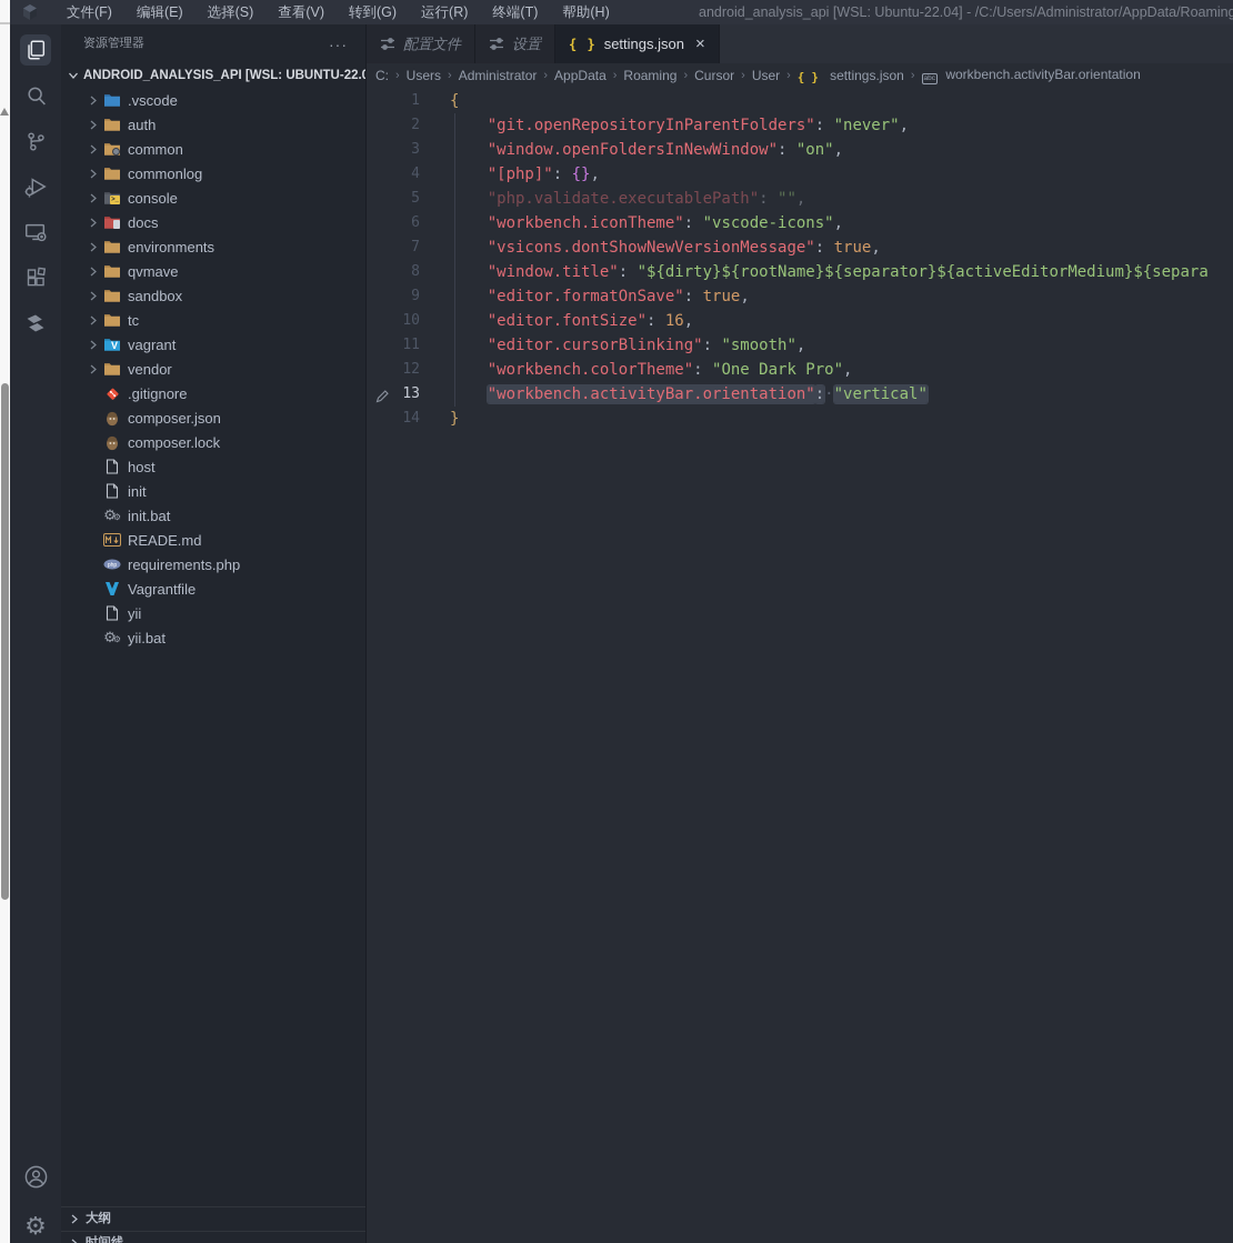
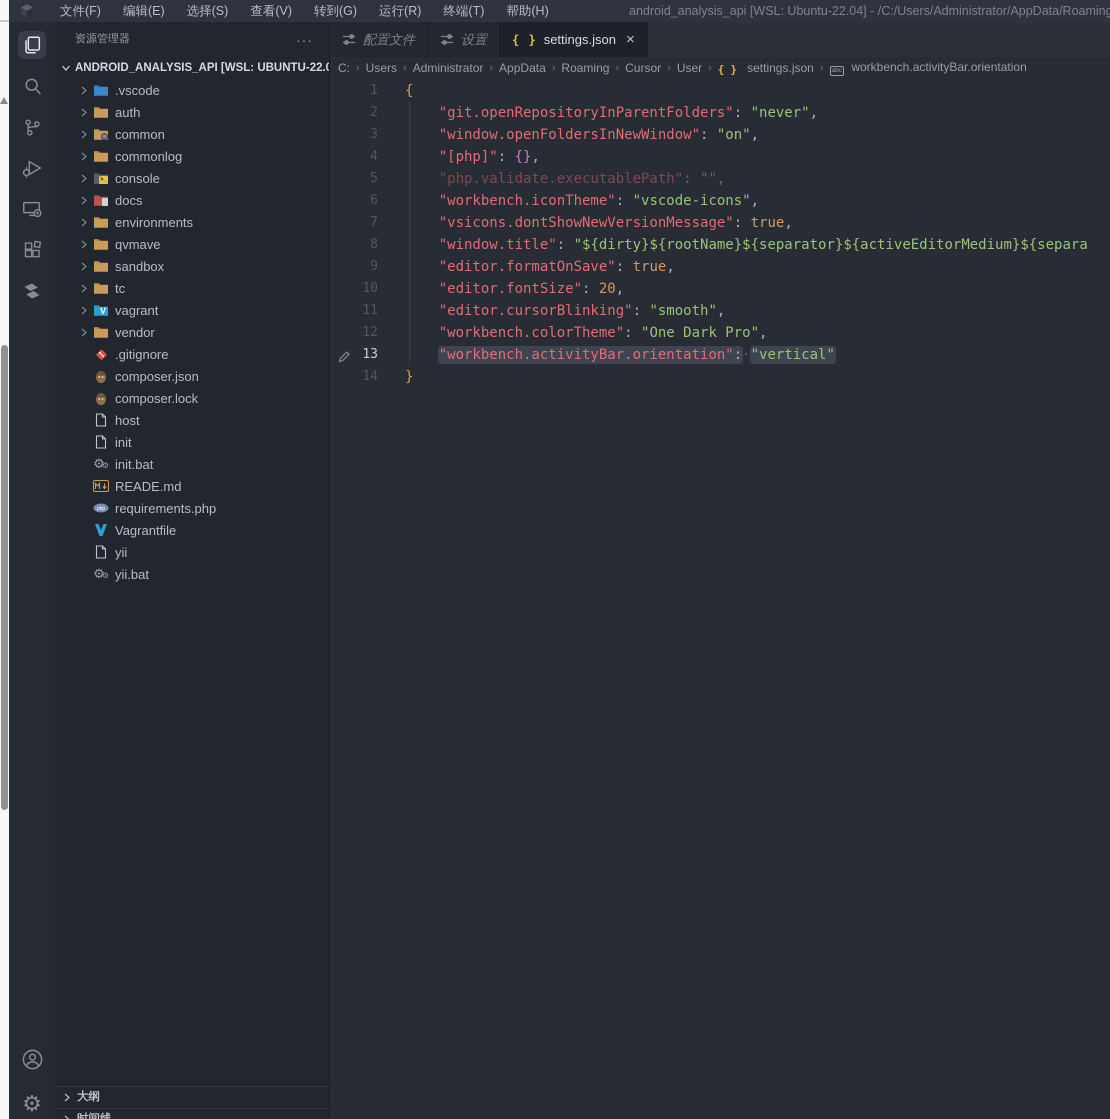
  文件(F)
  编辑(E)
  选择(S)
  查看(V)
  转到(G)
  运行(R)
  终端(T)
  帮助(H)
  android_analysis_api [WSL: Ubuntu-22.04] - /C:/Users/Administrator/AppData/Roaming
  ⚙
  资源管理器
  ···
  ANDROID_ANALYSIS_API [WSL: UBUNTU-22.0
  .vscode
  auth
  common
  commonlog
  console
  docs
  environments
  qvmave
  sandbox
  tc
  V
  vagrant
  vendor
  .gitignore
  composer.json
  composer.lock
  host
  init
  ⚙⚙
  init.bat
  READE.md
  requirements.php
  Vagrantfile
  yii
  ⚙⚙
  yii.bat
  大纲
  配置文件
  设置
  { }
  settings.json
  ×
  C:
  ›
  Users
  ›
  Administrator
  ›
  AppData
  ›
  Roaming
  ›
  Cursor
  ›
  User
  ›
  { } settings.json
  ›
  workbench.activityBar.orientation
  1
  {
  2
  "git.openRepositoryInParentFolders": "never",
  3
  "window.openFoldersInNewWindow": "on",
  4
  "[php]": {},
  5
  "php.validate.executablePath": "",
  6
  "workbench.iconTheme": "vscode-icons",
  7
  "vsicons.dontShowNewVersionMessage": true,
  8
  "window.title": "${dirty}${rootName}${separator}${activeEditorMedium}${separa
  9
  "editor.formatOnSave": true,
  10
- "editor.fontSize": 16,
+ "editor.fontSize": 20,
  11
  "editor.cursorBlinking": "smooth",
  12
  "workbench.colorTheme": "One Dark Pro",
  13
  "workbench.activityBar.orientation":·"vertical"
  14
  }
